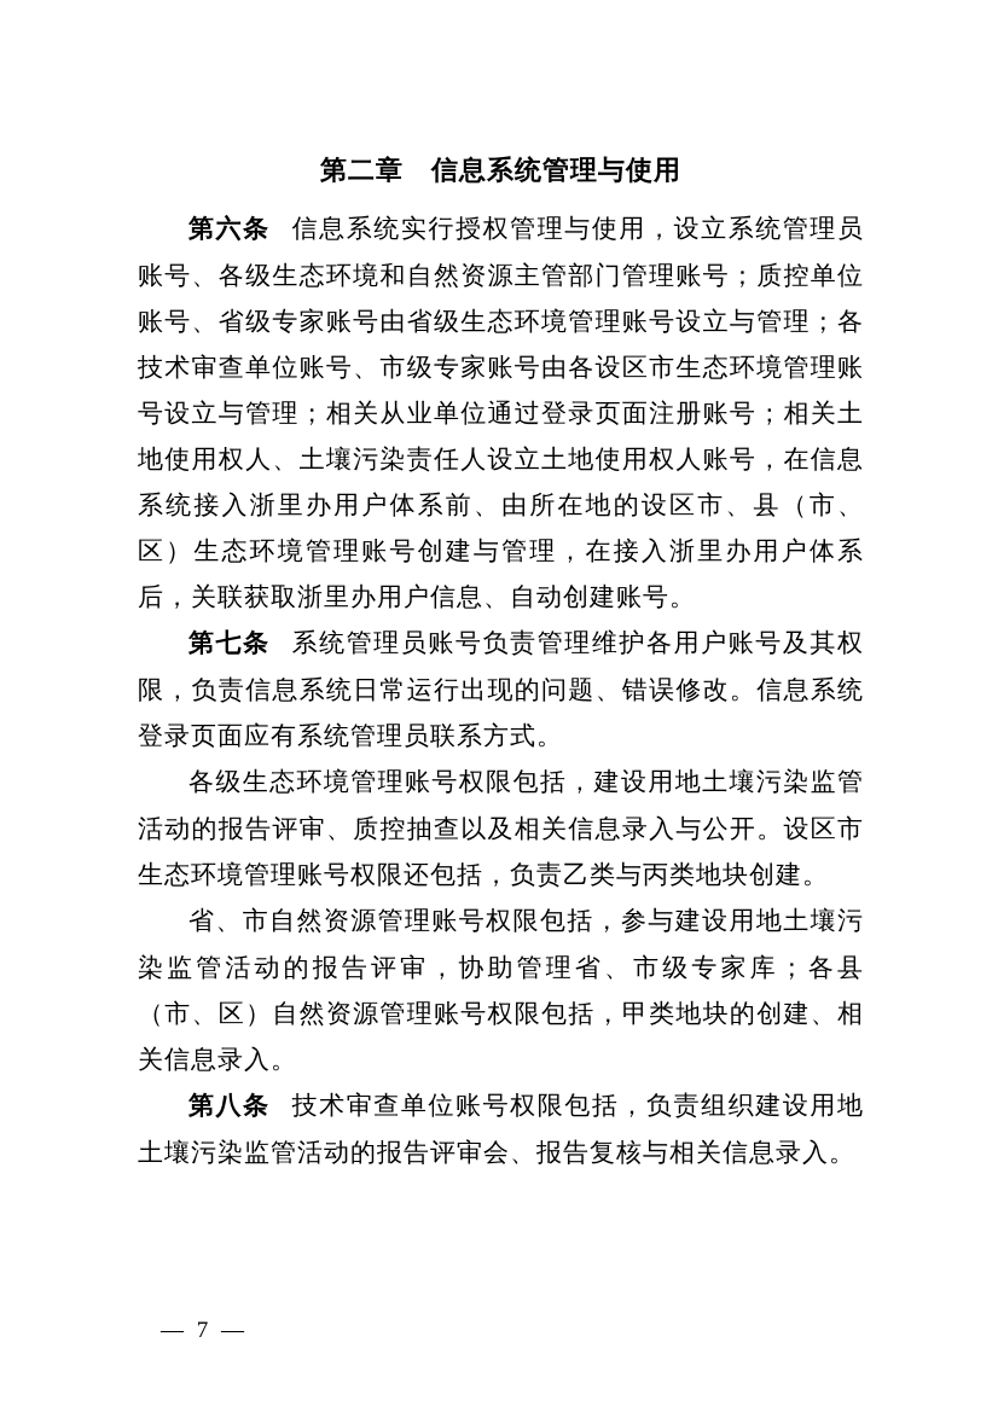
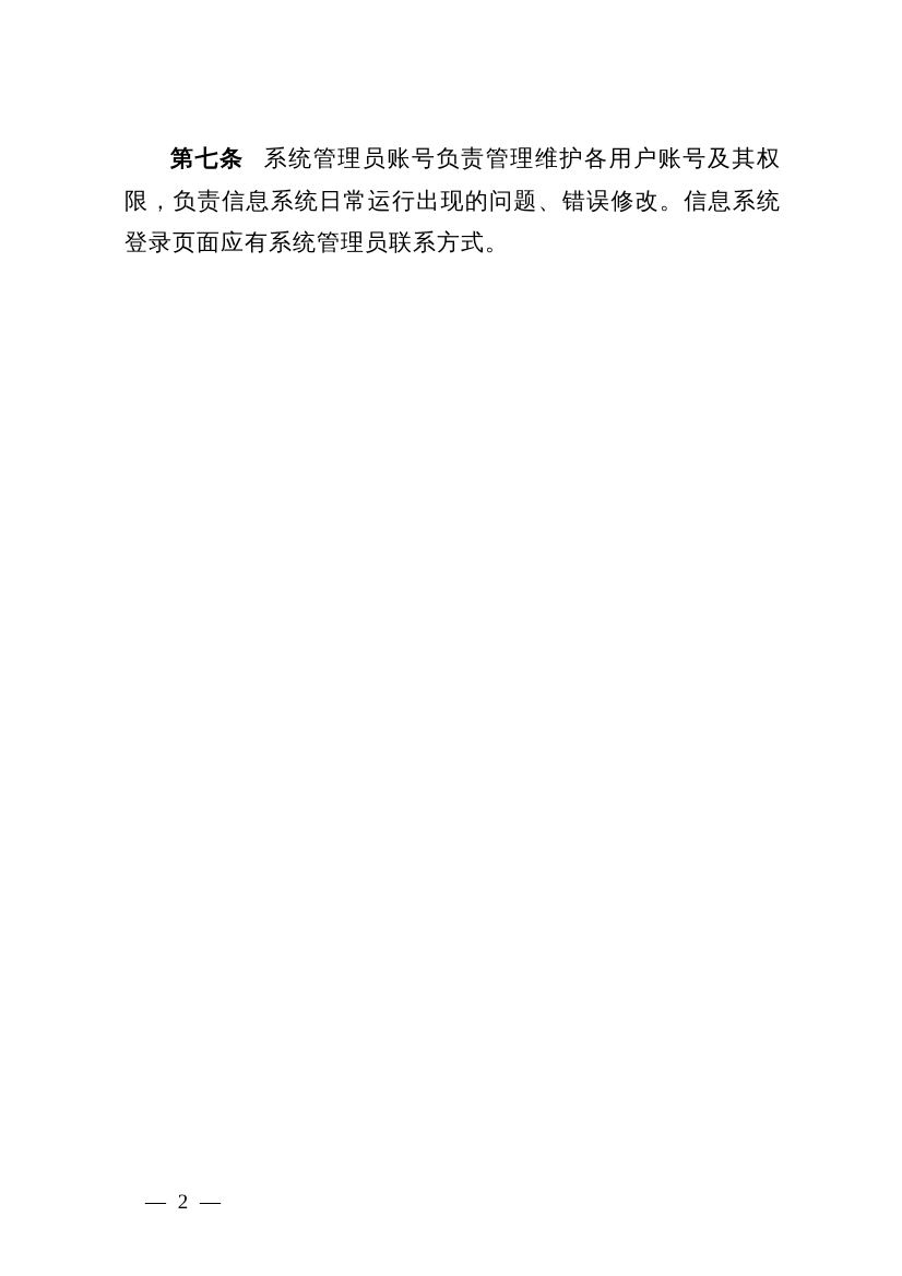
- 第二章 信息系统管理与使用
- 第六条 信息系统实行授权管理与使用，设立系统管理员账号、各级生态环境和自然资源主管部门管理账号；质控单位账号、省级专家账号由省级生态环境管理账号设立与管理；各技术审查单位账号、市级专家账号由各设区市生态环境管理账号设立与管理；相关从业单位通过登录页面注册账号；相关土地使用权人、土壤污染责任人设立土地使用权人账号，在信息系统接入浙里办用户体系前、由所在地的设区市、县（市、区）生态环境管理账号创建与管理，在接入浙里办用户体系后，关联获取浙里办用户信息、自动创建账号。
  第七条 系统管理员账号负责管理维护各用户账号及其权限，负责信息系统日常运行出现的问题、错误修改。信息系统登录页面应有系统管理员联系方式。
- 各级生态环境管理账号权限包括，建设用地土壤污染监管活动的报告评审、质控抽查以及相关信息录入与公开。设区市生态环境管理账号权限还包括，负责乙类与丙类地块创建。
- 省、市自然资源管理账号权限包括，参与建设用地土壤污染监管活动的报告评审，协助管理省、市级专家库；各县（市、区）自然资源管理账号权限包括，甲类地块的创建、相关信息录入。
- 第八条 技术审查单位账号权限包括，负责组织建设用地土壤污染监管活动的报告评审会、报告复核与相关信息录入。
- — 7 —
+ — 2 —
